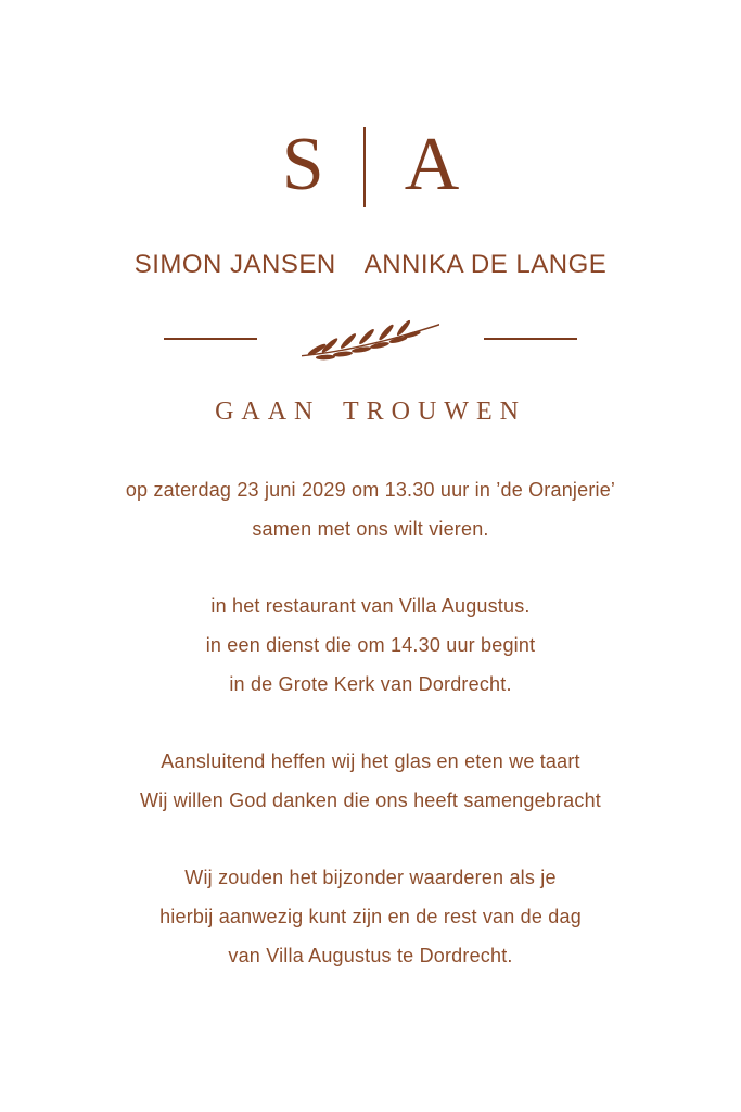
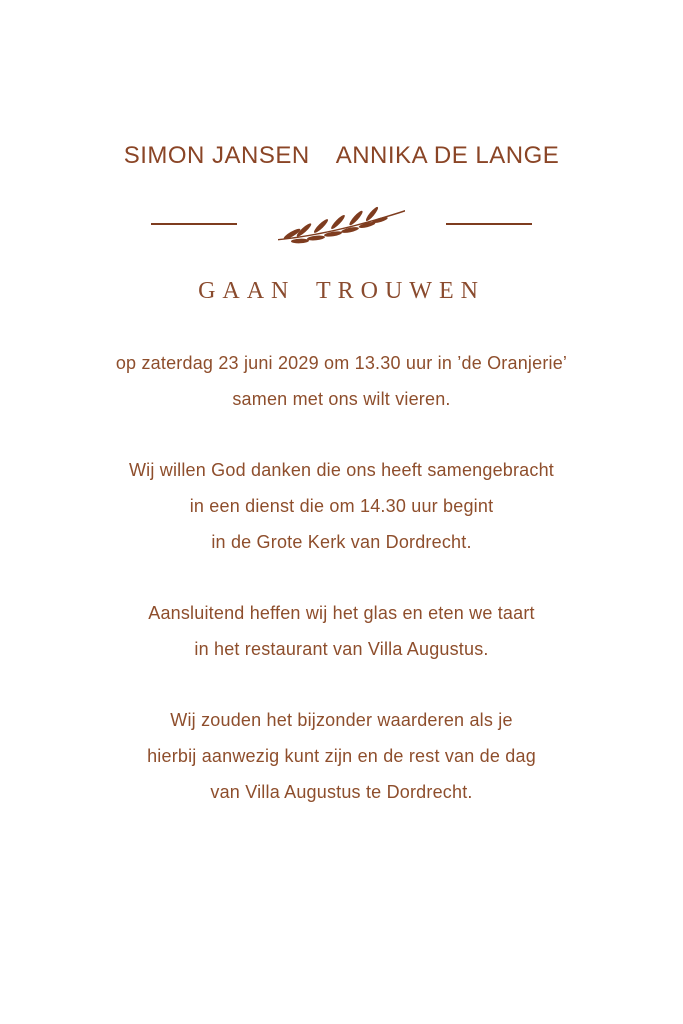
- S
- A
  SIMON JANSEN ANNIKA DE LANGE
  GAAN TROUWEN
  op zaterdag 23 juni 2029 om 13.30 uur in ’de Oranjerie’
  samen met ons wilt vieren.
- in het restaurant van Villa Augustus.
+ Wij willen God danken die ons heeft samengebracht
  in een dienst die om 14.30 uur begint
  in de Grote Kerk van Dordrecht.
  Aansluitend heffen wij het glas en eten we taart
- Wij willen God danken die ons heeft samengebracht
+ in het restaurant van Villa Augustus.
  Wij zouden het bijzonder waarderen als je
  hierbij aanwezig kunt zijn en de rest van de dag
  van Villa Augustus te Dordrecht.
